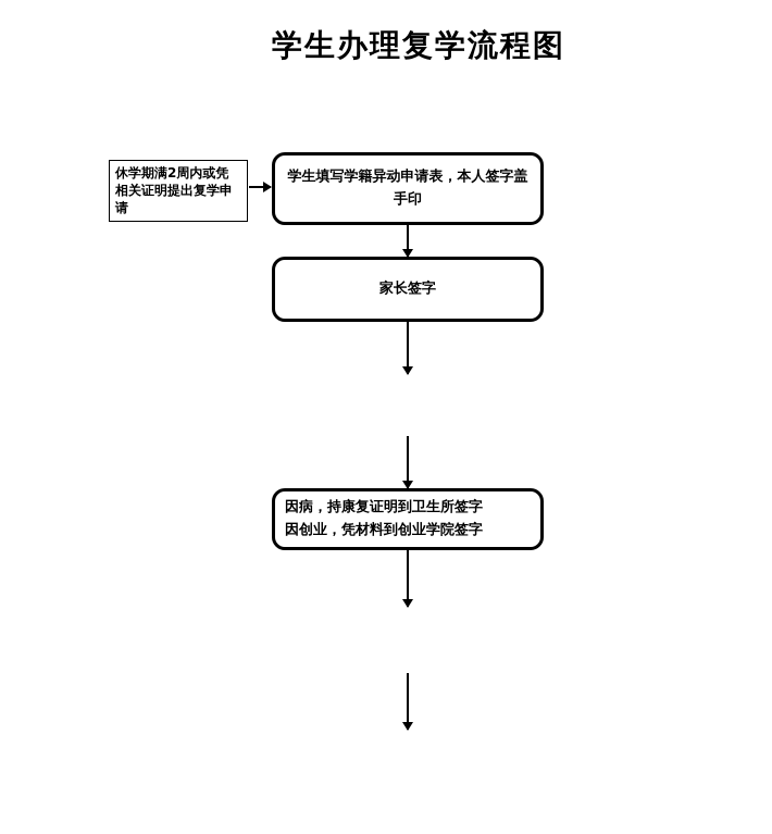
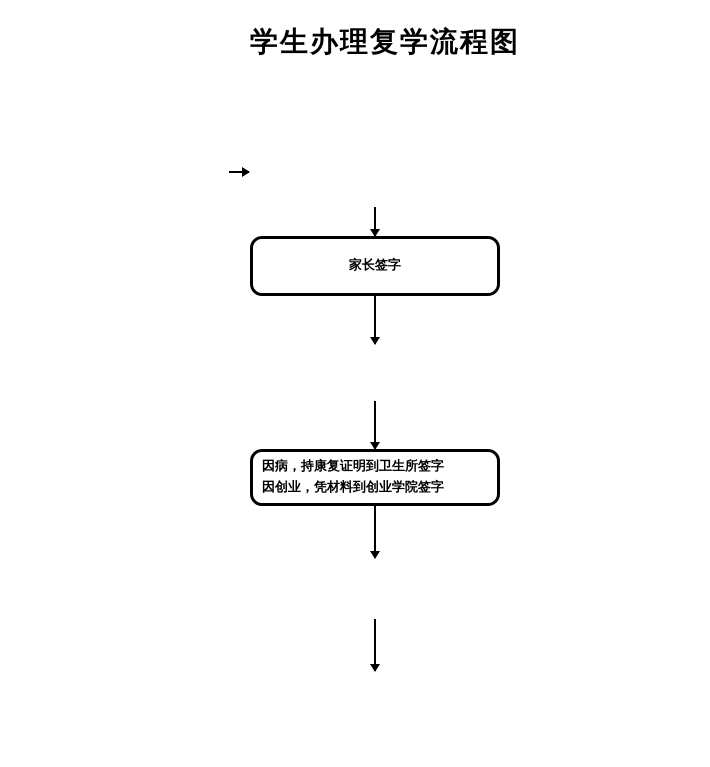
  学生办理复学流程图
- 休学期满2周内或凭相关证明提出复学申请
- 学生填写学籍异动申请表，本人签字盖手印
  家长签字
  因病，持康复证明到卫生所签字
  因创业，凭材料到创业学院签字
